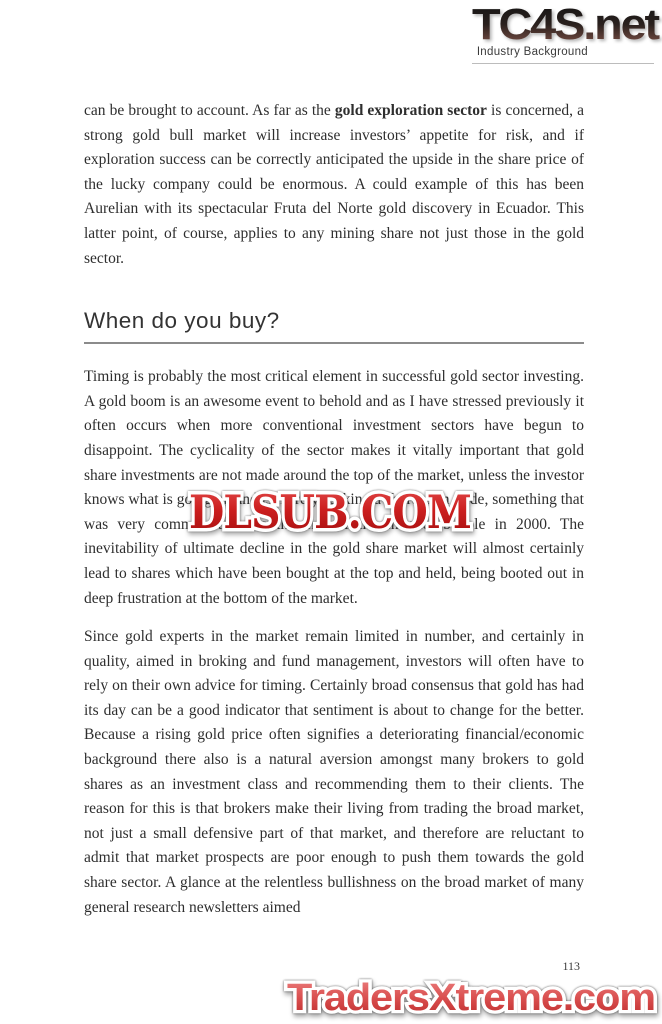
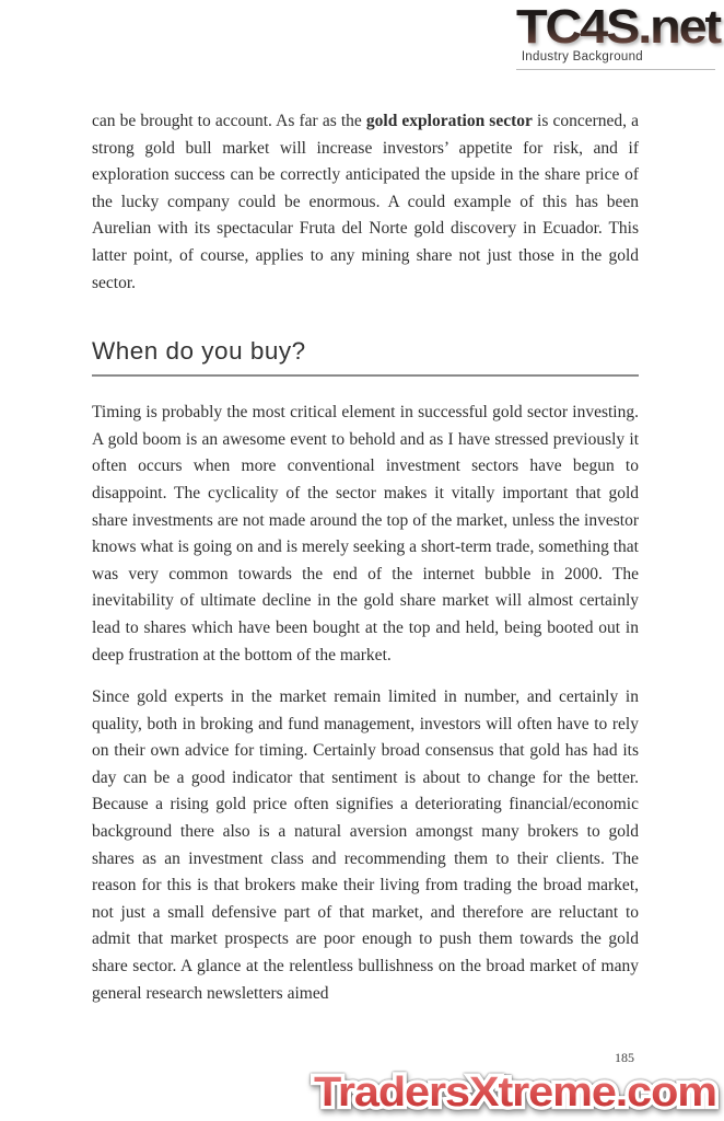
  TC4S.net
  Industry Background
  can be brought to account. As far as the gold exploration sector is concerned, a strong gold bull market will increase investors’ appetite for risk, and if exploration success can be correctly anticipated the upside in the share price of the lucky company could be enormous. A could example of this has been Aurelian with its spectacular Fruta del Norte gold discovery in Ecuador. This latter point, of course, applies to any mining share not just those in the gold sector.
  When do you buy?
  Timing is probably the most critical element in successful gold sector investing. A gold boom is an awesome event to behold and as I have stressed previously it often occurs when more conventional investment sectors have begun to disappoint. The cyclicality of the sector makes it vitally important that gold share investments are not made around the top of the market, unless the investor knows what is going on and is merely seeking a short-term trade, something that was very common towards the end of the internet bubble in 2000. The inevitability of ultimate decline in the gold share market will almost certainly lead to shares which have been bought at the top and held, being booted out in deep frustration at the bottom of the market.
- Since gold experts in the market remain limited in number, and certainly in quality, aimed in broking and fund management, investors will often have to rely on their own advice for timing. Certainly broad consensus that gold has had its day can be a good indicator that sentiment is about to change for the better. Because a rising gold price often signifies a deteriorating financial/economic background there also is a natural aversion amongst many brokers to gold shares as an investment class and recommending them to their clients. The reason for this is that brokers make their living from trading the broad market, not just a small defensive part of that market, and therefore are reluctant to admit that market prospects are poor enough to push them towards the gold share sector. A glance at the relentless bullishness on the broad market of many general research newsletters aimed
+ Since gold experts in the market remain limited in number, and certainly in quality, both in broking and fund management, investors will often have to rely on their own advice for timing. Certainly broad consensus that gold has had its day can be a good indicator that sentiment is about to change for the better. Because a rising gold price often signifies a deteriorating financial/economic background there also is a natural aversion amongst many brokers to gold shares as an investment class and recommending them to their clients. The reason for this is that brokers make their living from trading the broad market, not just a small defensive part of that market, and therefore are reluctant to admit that market prospects are poor enough to push them towards the gold share sector. A glance at the relentless bullishness on the broad market of many general research newsletters aimed
- DLSUB.COM
- 113
+ 185
  TradersXtreme.com
